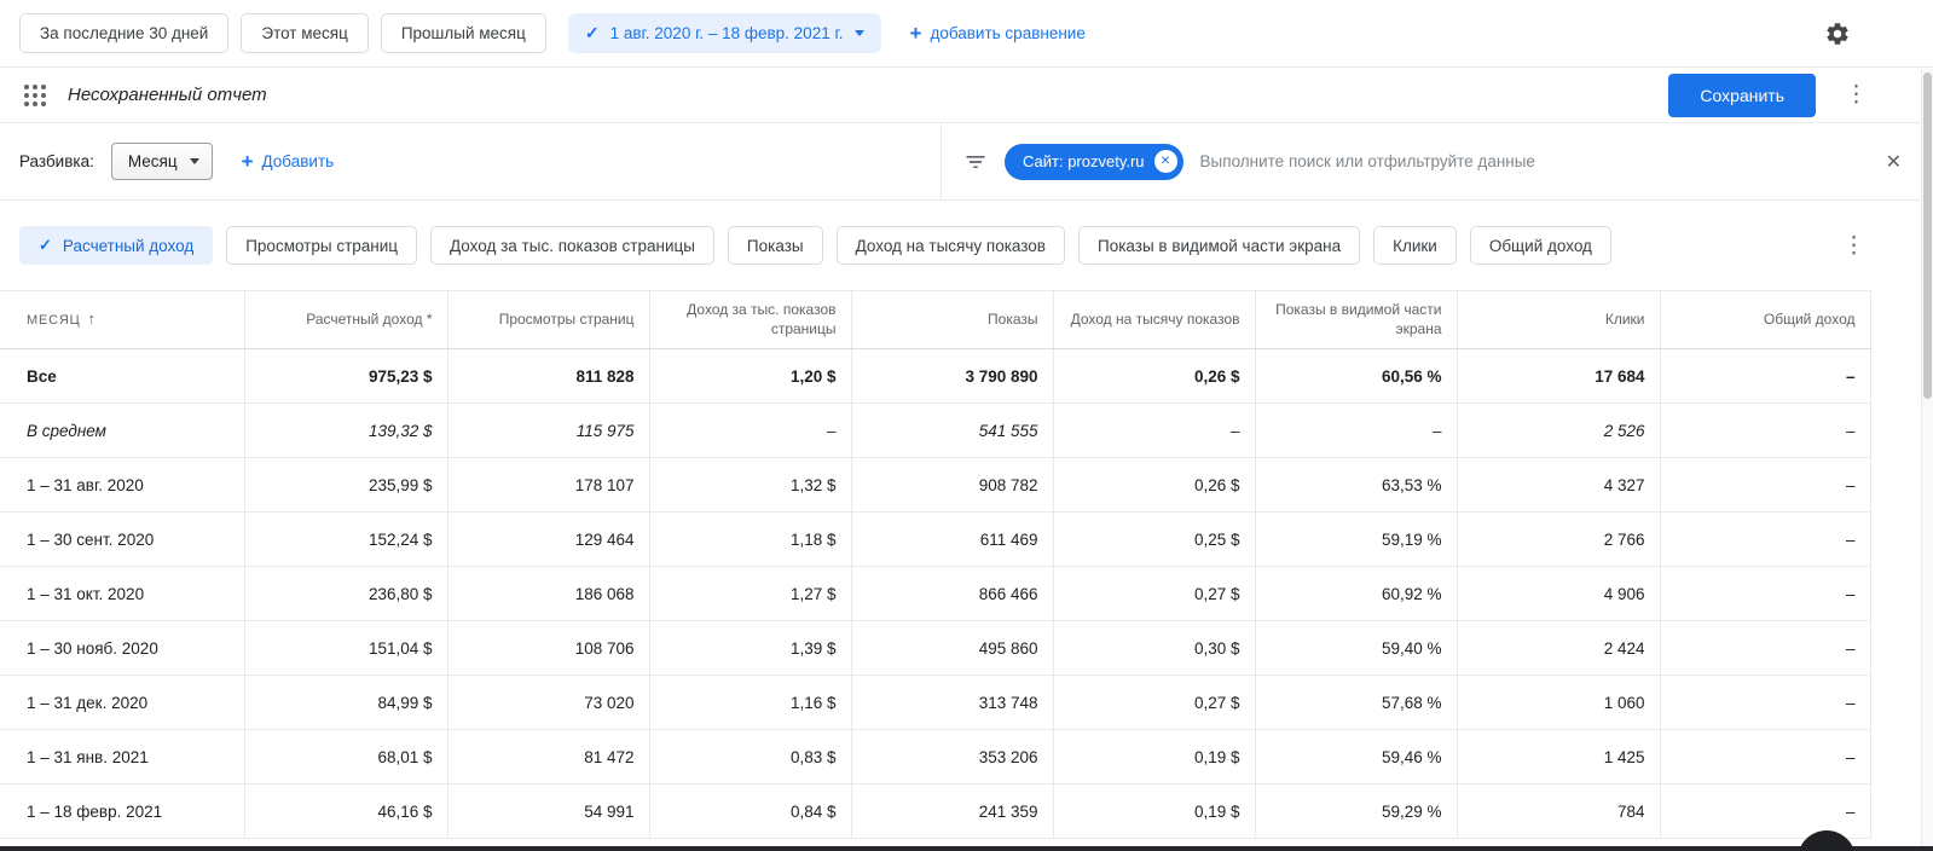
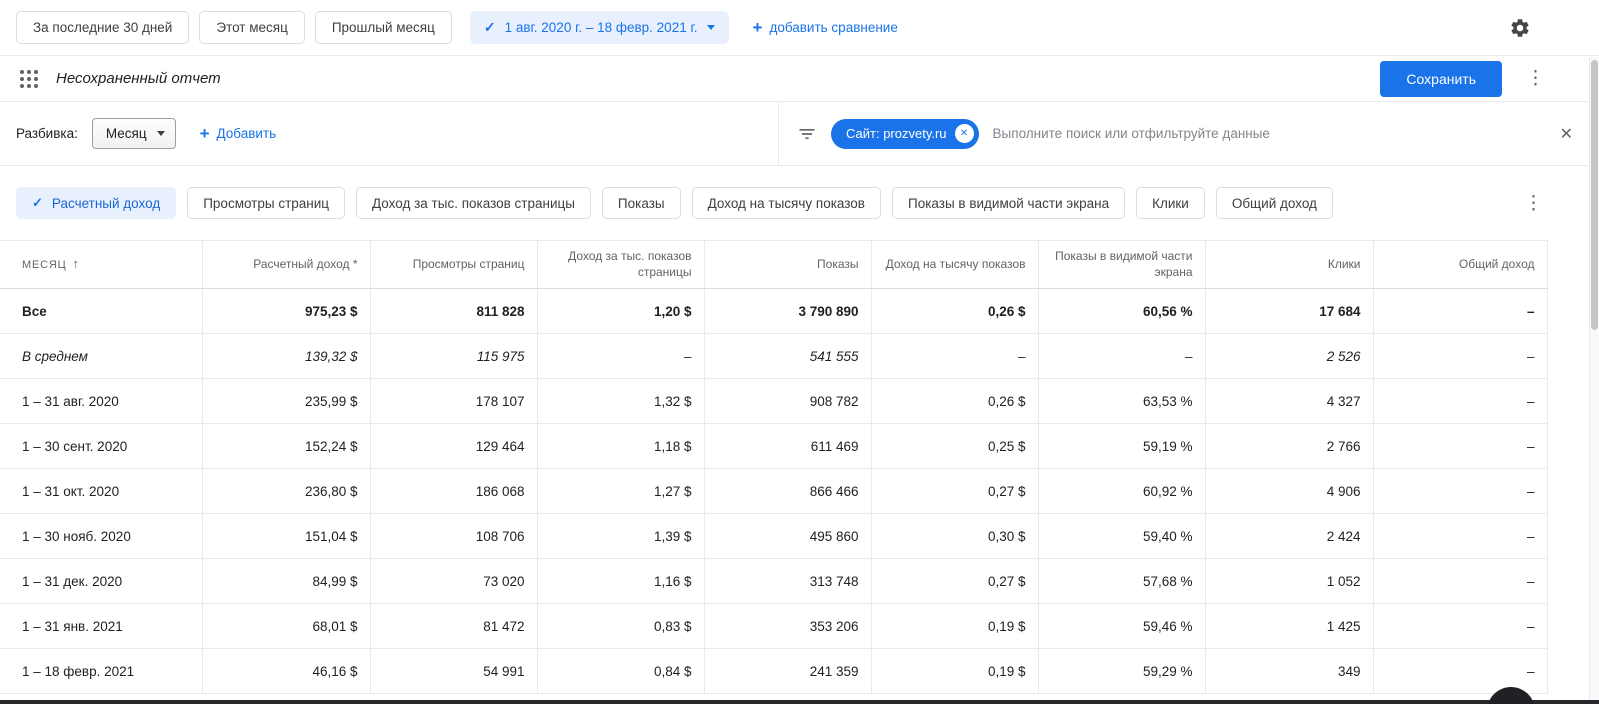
  За последние 30 дней
  Этот месяц
  Прошлый месяц
  ✓
  1 авг. 2020 г. – 18 февр. 2021 г.
  +
  добавить сравнение
  Несохраненный отчет
  Сохранить
  ⋮
  Разбивка:
  Месяц
  +
  Добавить
  Сайт: prozvety.ru
  ✕
  Выполните поиск или отфильтруйте данные
  ✕
  ✓
  Расчетный доход
  Просмотры страниц
  Доход за тыс. показов страницы
  Показы
  Доход на тысячу показов
  Показы в видимой части экрана
  Клики
  Общий доход
  ⋮
  МЕСЯЦ ↑	Расчетный доход *	Просмотры страниц	Доход за тыс. показов страницы	Показы	Доход на тысячу показов	Показы в видимой части экрана	Клики	Общий доход
  Все	975,23 $	811 828	1,20 $	3 790 890	0,26 $	60,56 %	17 684	–
  В среднем	139,32 $	115 975	–	541 555	–	–	2 526	–
  1 – 31 авг. 2020	235,99 $	178 107	1,32 $	908 782	0,26 $	63,53 %	4 327	–
  1 – 30 сент. 2020	152,24 $	129 464	1,18 $	611 469	0,25 $	59,19 %	2 766	–
  1 – 31 окт. 2020	236,80 $	186 068	1,27 $	866 466	0,27 $	60,92 %	4 906	–
  1 – 30 нояб. 2020	151,04 $	108 706	1,39 $	495 860	0,30 $	59,40 %	2 424	–
- 1 – 31 дек. 2020	84,99 $	73 020	1,16 $	313 748	0,27 $	57,68 %	1 060	–
+ 1 – 31 дек. 2020	84,99 $	73 020	1,16 $	313 748	0,27 $	57,68 %	1 052	–
  1 – 31 янв. 2021	68,01 $	81 472	0,83 $	353 206	0,19 $	59,46 %	1 425	–
- 1 – 18 февр. 2021	46,16 $	54 991	0,84 $	241 359	0,19 $	59,29 %	784	–
+ 1 – 18 февр. 2021	46,16 $	54 991	0,84 $	241 359	0,19 $	59,29 %	349	–
